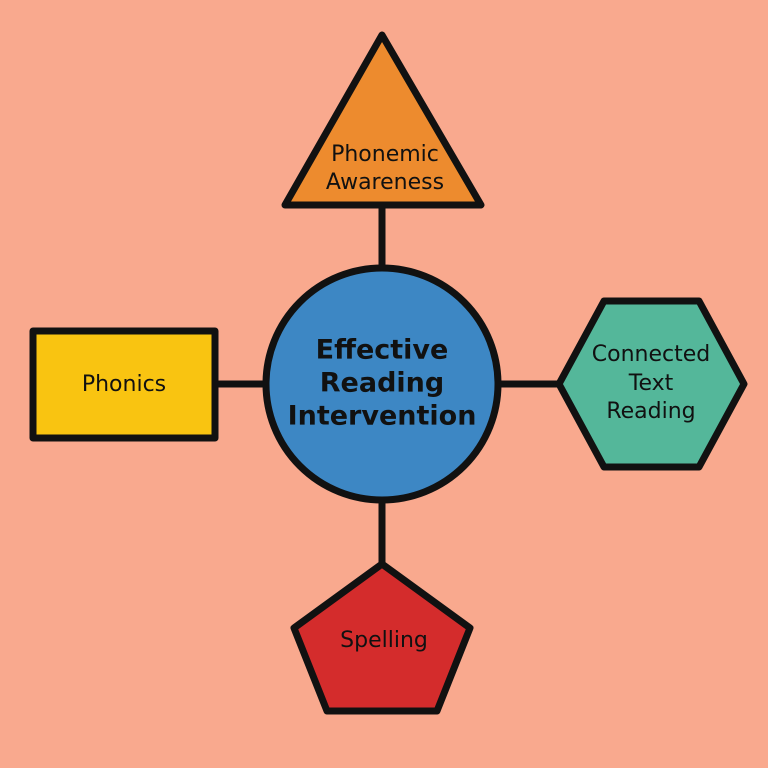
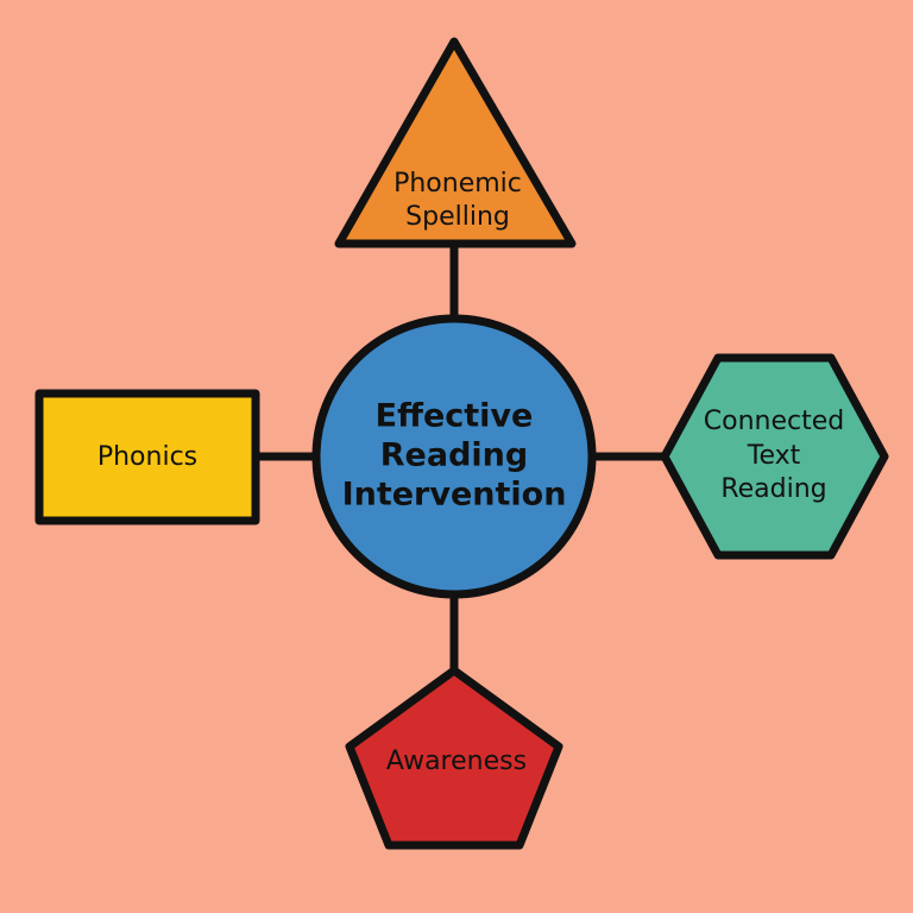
  Phonemic
- Awareness
+ Spelling
  Phonics
  Connected
  Text
  Reading
- Spelling
+ Awareness
  Effective
  Reading
  Intervention
